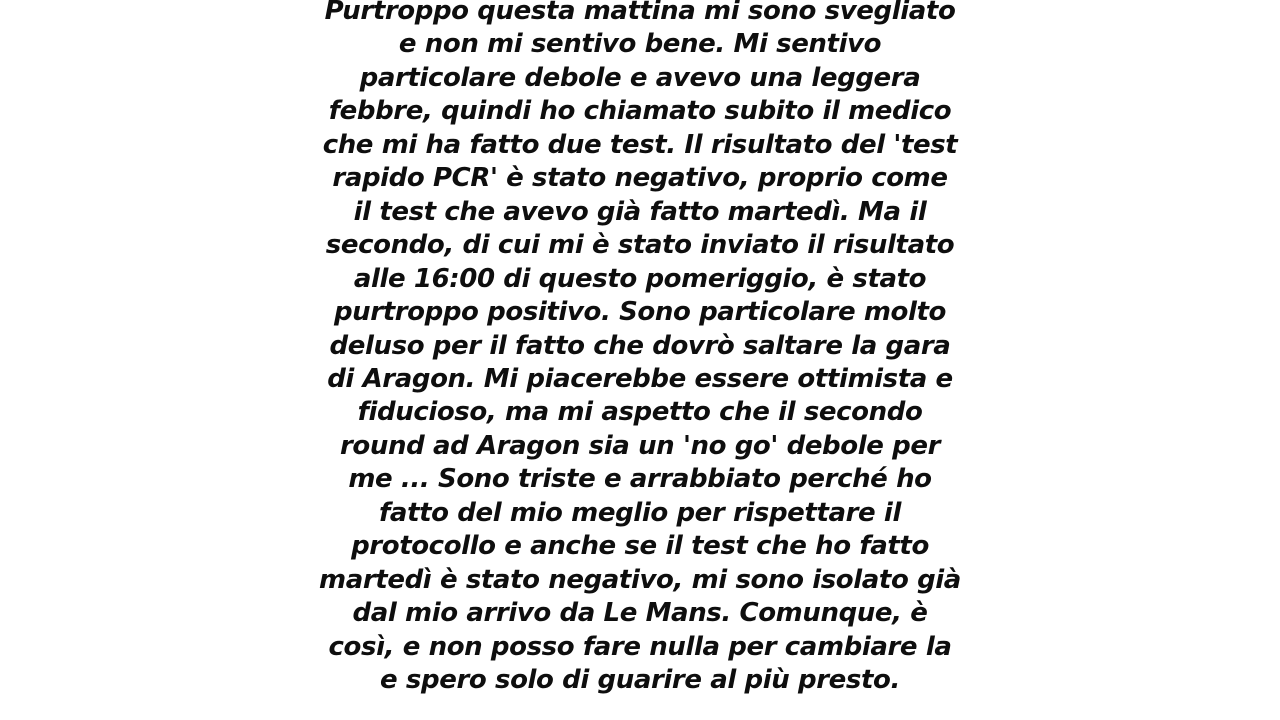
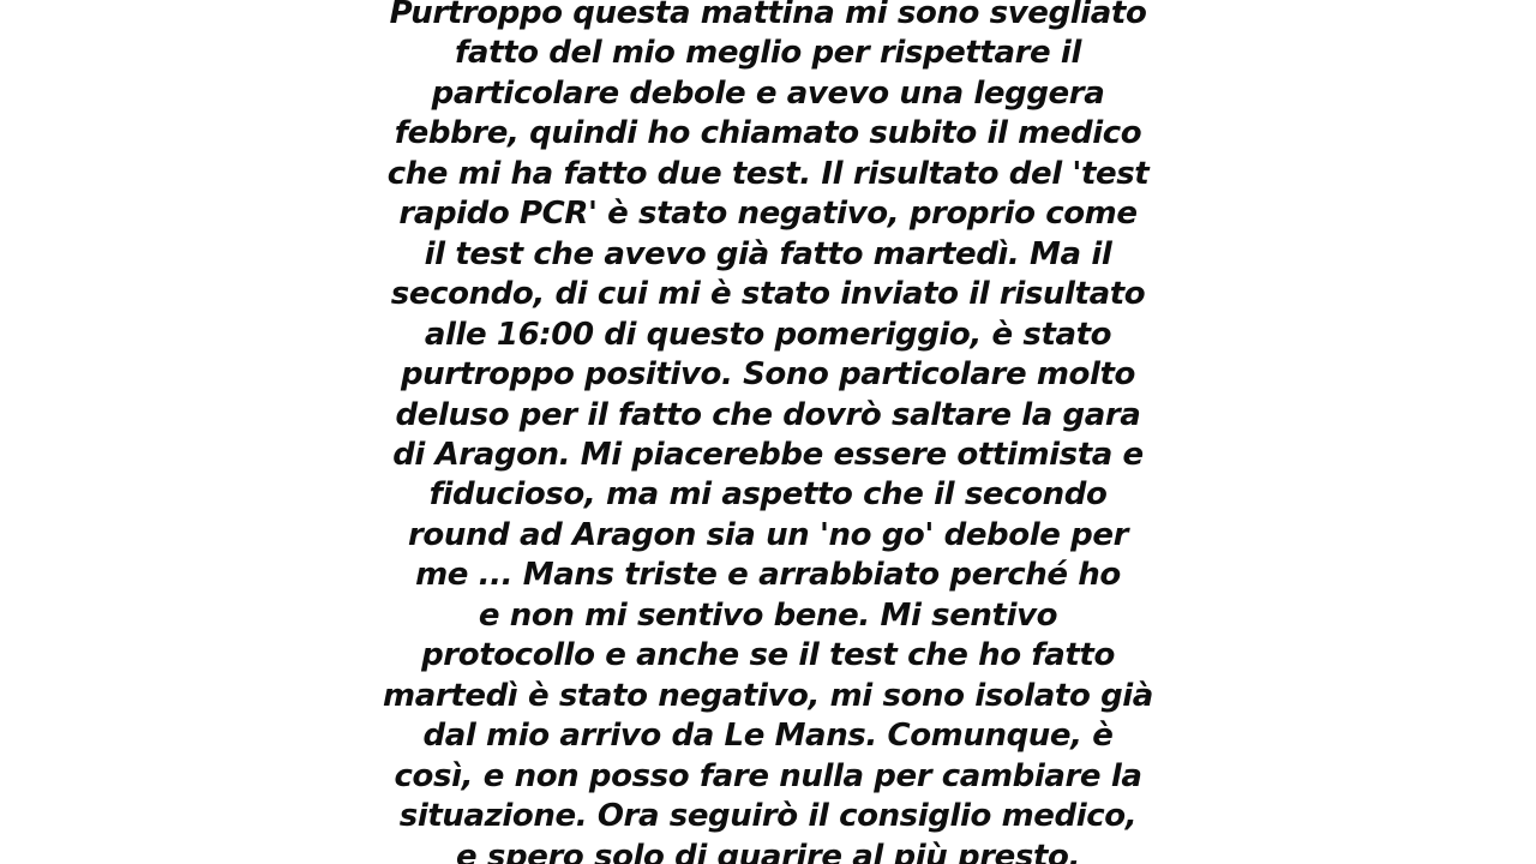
  Purtroppo questa mattina mi sono svegliato
- e non mi sentivo bene. Mi sentivo
+ fatto del mio meglio per rispettare il
  particolare debole e avevo una leggera
  febbre, quindi ho chiamato subito il medico
  che mi ha fatto due test. Il risultato del 'test
  rapido PCR' è stato negativo, proprio come
  il test che avevo già fatto martedì. Ma il
  secondo, di cui mi è stato inviato il risultato
  alle 16:00 di questo pomeriggio, è stato
  purtroppo positivo. Sono particolare molto
  deluso per il fatto che dovrò saltare la gara
  di Aragon. Mi piacerebbe essere ottimista e
  fiducioso, ma mi aspetto che il secondo
  round ad Aragon sia un 'no go' debole per
- me ... Sono triste e arrabbiato perché ho
+ me ... Mans triste e arrabbiato perché ho
- fatto del mio meglio per rispettare il
+ e non mi sentivo bene. Mi sentivo
  protocollo e anche se il test che ho fatto
  martedì è stato negativo, mi sono isolato già
  dal mio arrivo da Le Mans. Comunque, è
  così, e non posso fare nulla per cambiare la
+ situazione. Ora seguirò il consiglio medico,
  e spero solo di guarire al più presto.
